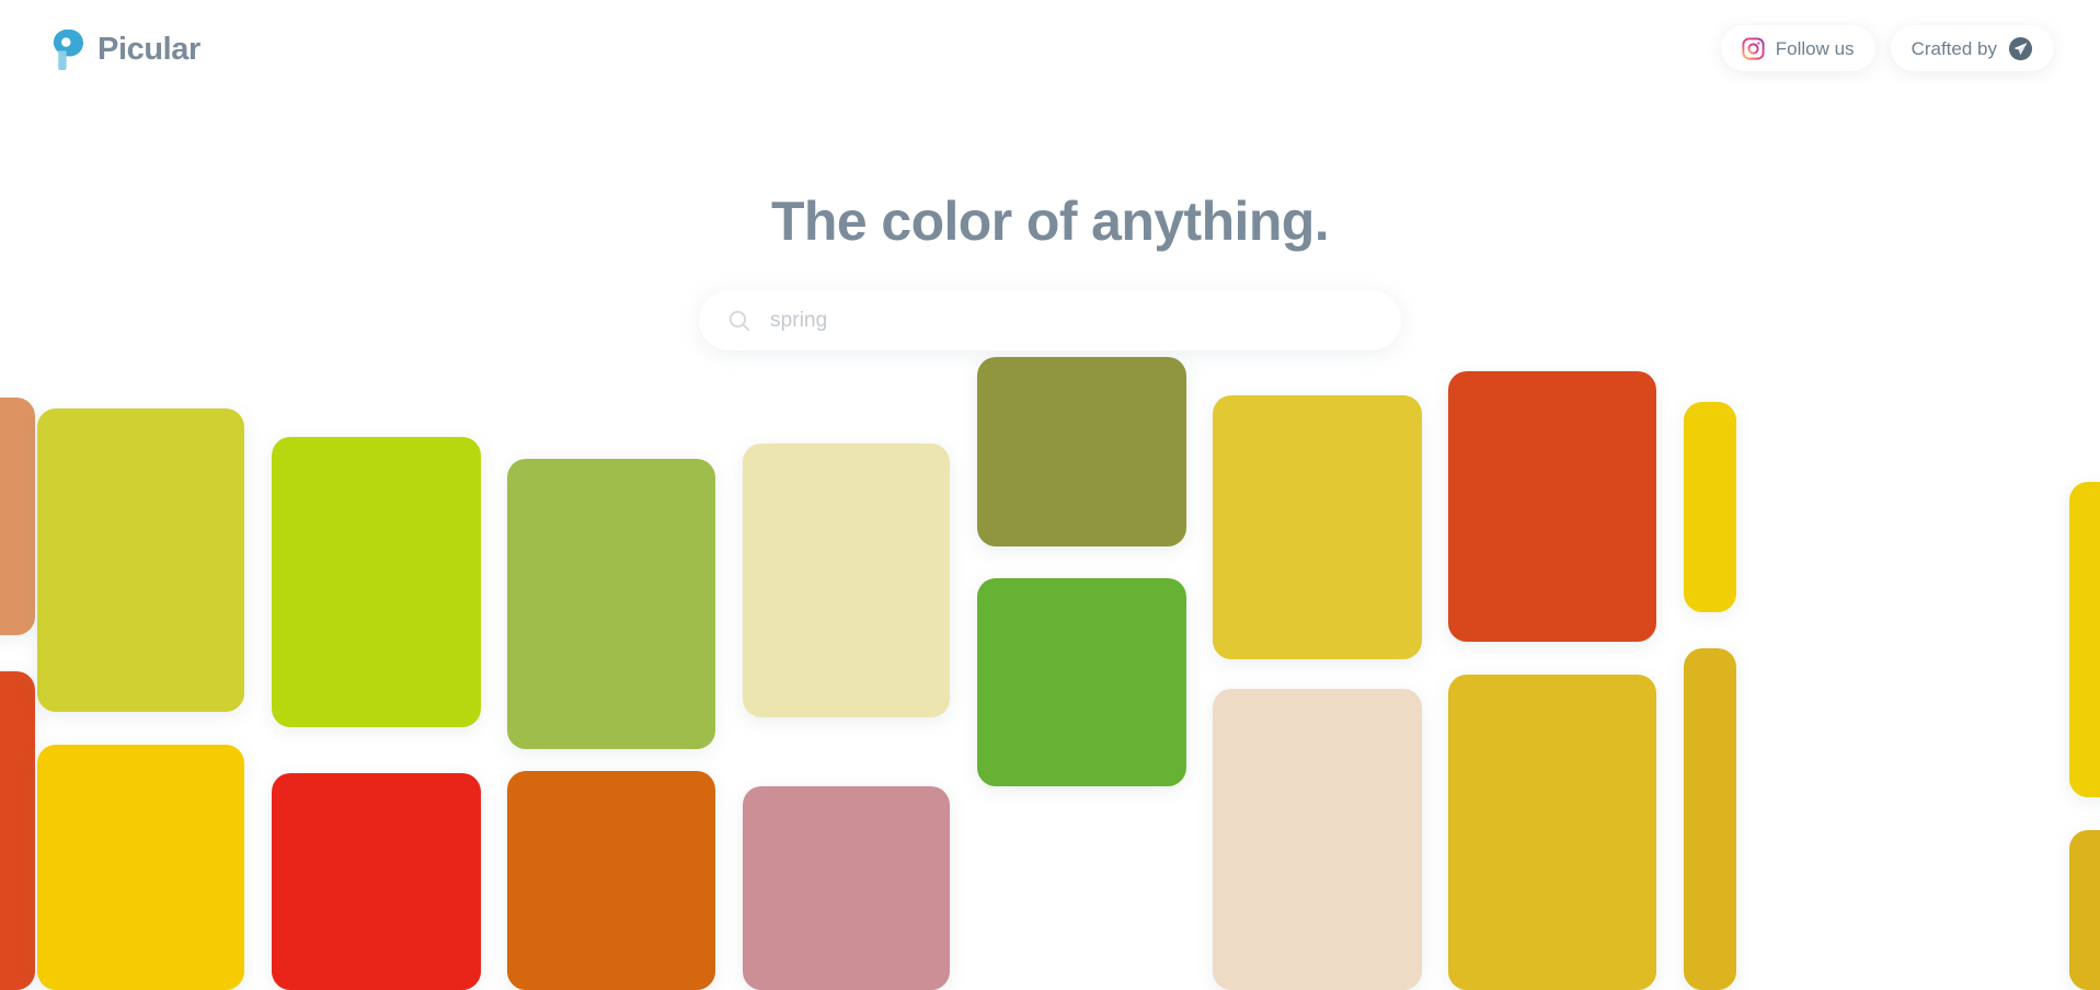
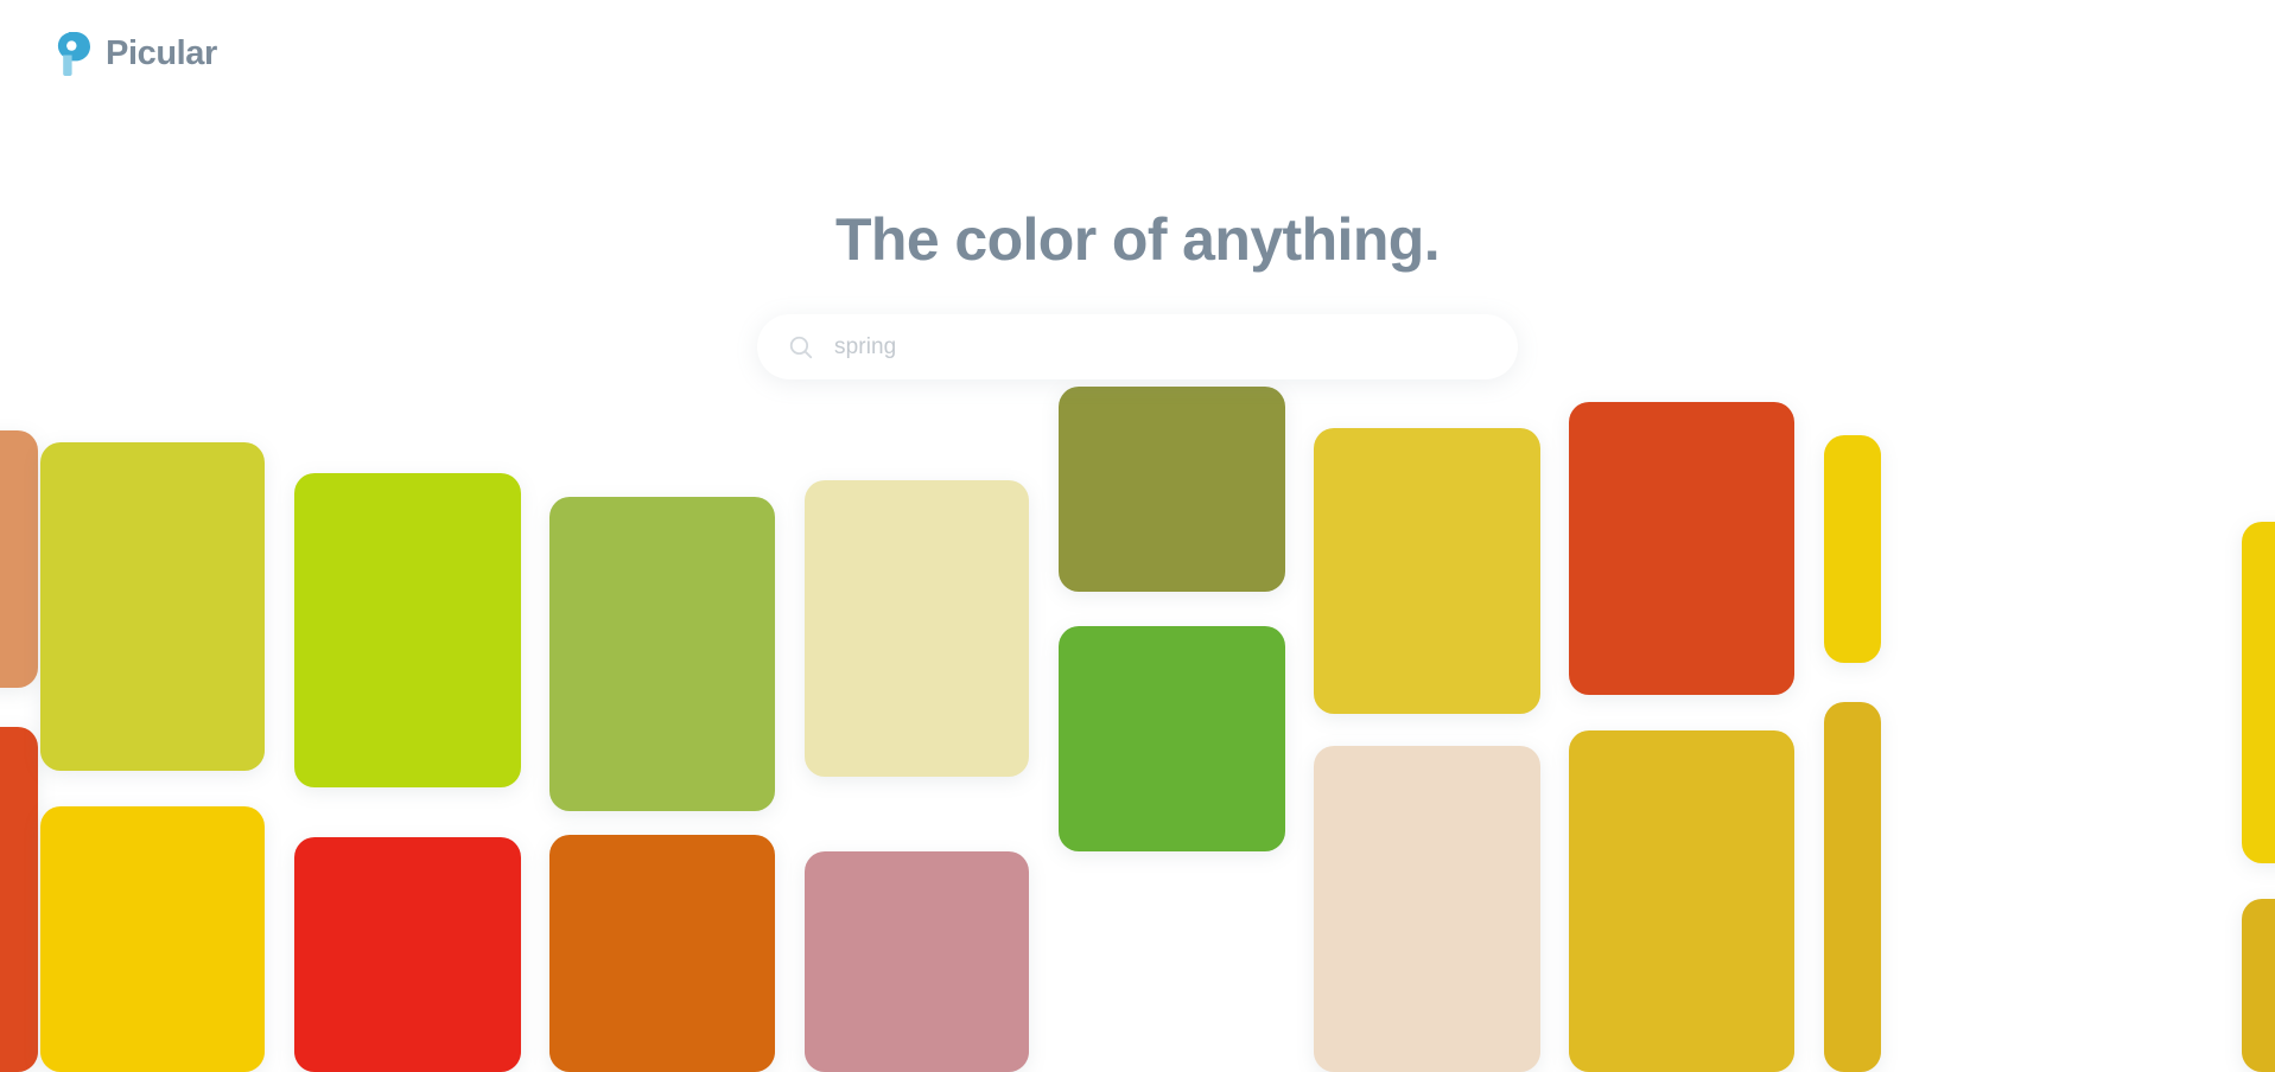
  Picular
- Follow us
- Crafted by
  The color of anything.
  spring
